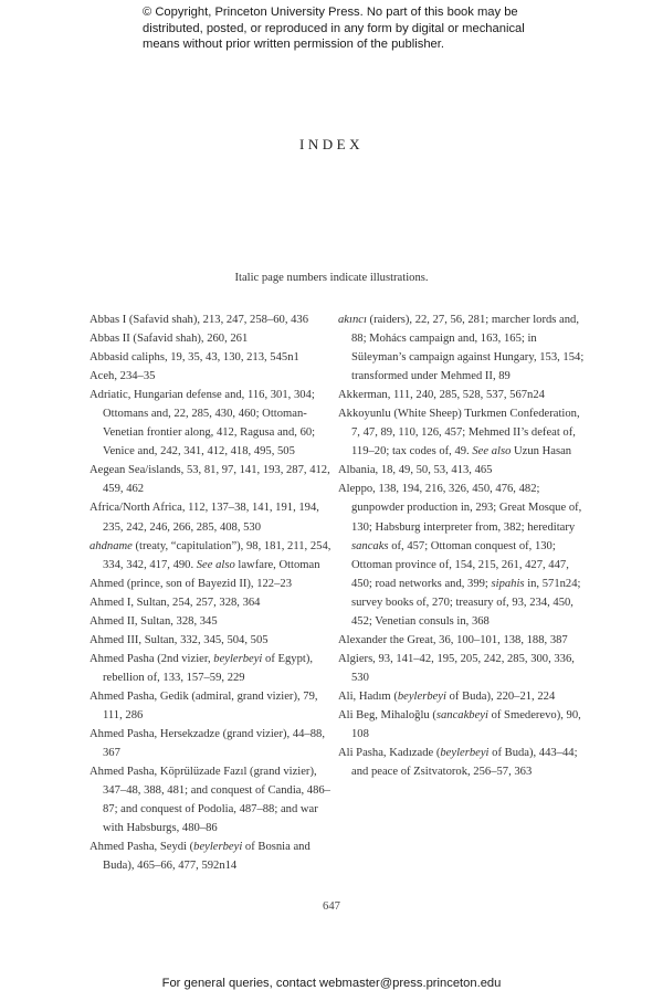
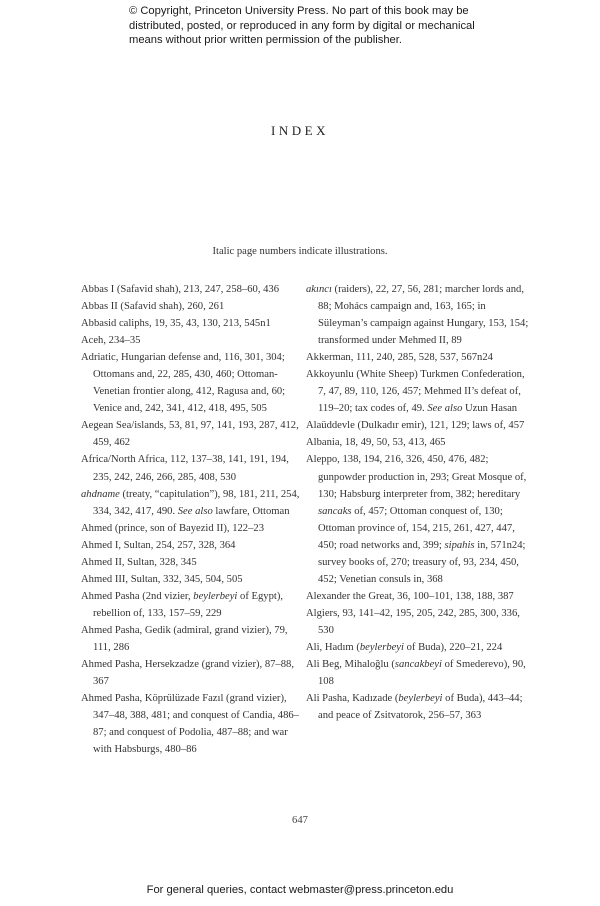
  © Copyright, Princeton University Press. No part of this book may be distributed, posted, or reproduced in any form by digital or mechanical means without prior written permission of the publisher.
  INDEX
  Italic page numbers indicate illustrations.
  Abbas I (Safavid shah), 213, 247, 258–60, 436
  Abbas II (Safavid shah), 260, 261
  Abbasid caliphs, 19, 35, 43, 130, 213, 545n1
  Aceh, 234–35
  Adriatic, Hungarian defense and, 116, 301, 304; Ottomans and, 22, 285, 430, 460; Ottoman-Venetian frontier along, 412, Ragusa and, 60; Venice and, 242, 341, 412, 418, 495, 505
  Aegean Sea/islands, 53, 81, 97, 141, 193, 287, 412, 459, 462
  Africa/North Africa, 112, 137–38, 141, 191, 194, 235, 242, 246, 266, 285, 408, 530
  ahdname (treaty, “capitulation”), 98, 181, 211, 254, 334, 342, 417, 490. See also lawfare, Ottoman
  Ahmed (prince, son of Bayezid II), 122–23
  Ahmed I, Sultan, 254, 257, 328, 364
  Ahmed II, Sultan, 328, 345
  Ahmed III, Sultan, 332, 345, 504, 505
  Ahmed Pasha (2nd vizier, beylerbeyi of Egypt), rebellion of, 133, 157–59, 229
  Ahmed Pasha, Gedik (admiral, grand vizier), 79, 111, 286
- Ahmed Pasha, Hersekzadze (grand vizier), 44–88, 367
+ Ahmed Pasha, Hersekzadze (grand vizier), 87–88, 367
  Ahmed Pasha, Köprülüzade Fazıl (grand vizier), 347–48, 388, 481; and conquest of Candia, 486–87; and conquest of Podolia, 487–88; and war with Habsburgs, 480–86
- Ahmed Pasha, Seydi (beylerbeyi of Bosnia and Buda), 465–66, 477, 592n14
  akıncı (raiders), 22, 27, 56, 281; marcher lords and, 88; Mohács campaign and, 163, 165; in Süleyman’s campaign against Hungary, 153, 154; transformed under Mehmed II, 89
  Akkerman, 111, 240, 285, 528, 537, 567n24
  Akkoyunlu (White Sheep) Turkmen Confederation, 7, 47, 89, 110, 126, 457; Mehmed II’s defeat of, 119–20; tax codes of, 49. See also Uzun Hasan
+ Alaüddevle (Dulkadır emir), 121, 129; laws of, 457
  Albania, 18, 49, 50, 53, 413, 465
  Aleppo, 138, 194, 216, 326, 450, 476, 482; gunpowder production in, 293; Great Mosque of, 130; Habsburg interpreter from, 382; hereditary sancaks of, 457; Ottoman conquest of, 130; Ottoman province of, 154, 215, 261, 427, 447, 450; road networks and, 399; sipahis in, 571n24; survey books of, 270; treasury of, 93, 234, 450, 452; Venetian consuls in, 368
  Alexander the Great, 36, 100–101, 138, 188, 387
  Algiers, 93, 141–42, 195, 205, 242, 285, 300, 336, 530
  Ali, Hadım (beylerbeyi of Buda), 220–21, 224
  Ali Beg, Mihaloğlu (sancakbeyi of Smederevo), 90, 108
  Ali Pasha, Kadızade (beylerbeyi of Buda), 443–44; and peace of Zsitvatorok, 256–57, 363
  647
  For general queries, contact webmaster@press.princeton.edu
